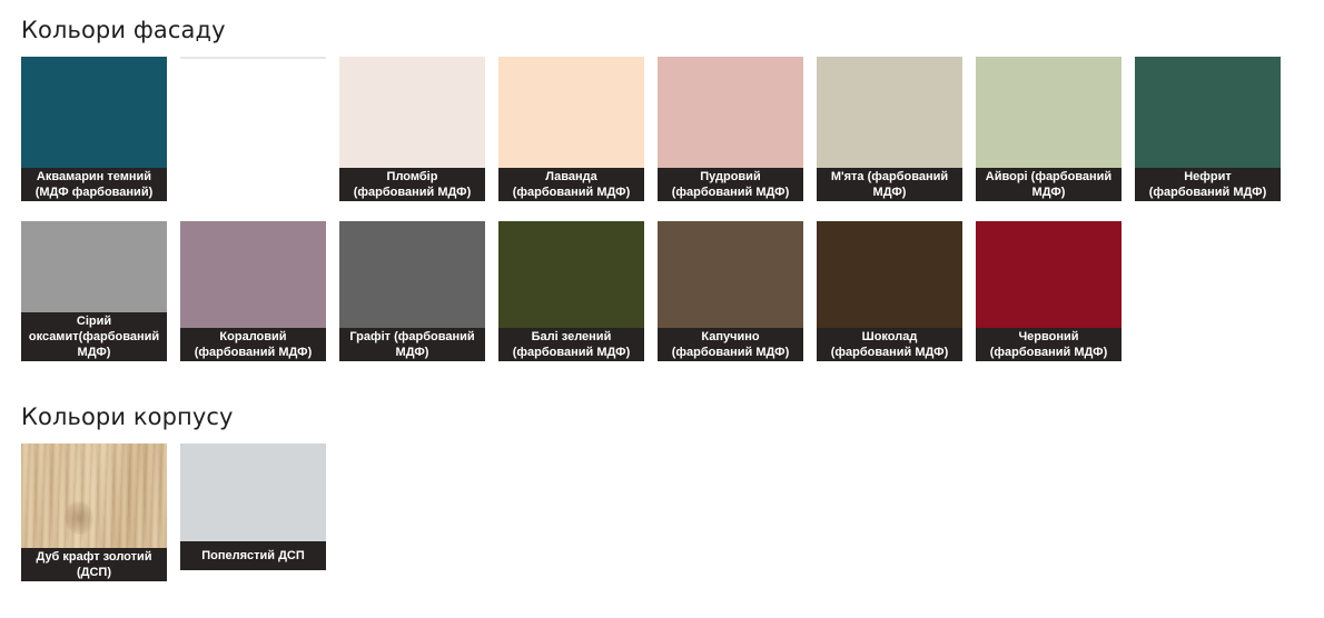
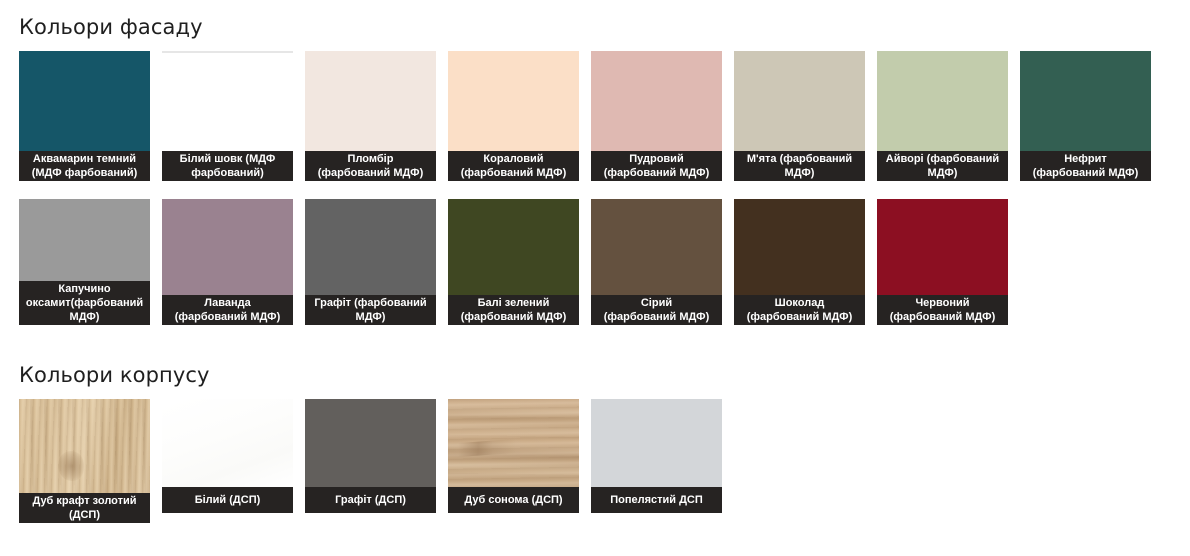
  Кольори фасаду
  Аквамарин темний
  (МДФ фарбований)
+ Білий шовк (МДФ
+ фарбований)
  Пломбір
  (фарбований МДФ)
- Лаванда
+ Кораловий
  (фарбований МДФ)
  Пудровий
  (фарбований МДФ)
  М'ята (фарбований
  МДФ)
  Айворі (фарбований
  МДФ)
  Нефрит
  (фарбований МДФ)
- Сірий
+ Капучино
  оксамит(фарбований
  МДФ)
- Кораловий
+ Лаванда
  (фарбований МДФ)
  Графіт (фарбований
  МДФ)
  Балі зелений
  (фарбований МДФ)
- Капучино
+ Сірий
  (фарбований МДФ)
  Шоколад
  (фарбований МДФ)
  Червоний
  (фарбований МДФ)
  Кольори корпусу
  Дуб крафт золотий
  (ДСП)
+ Білий (ДСП)
+ Графіт (ДСП)
+ Дуб сонома (ДСП)
  Попелястий ДСП
